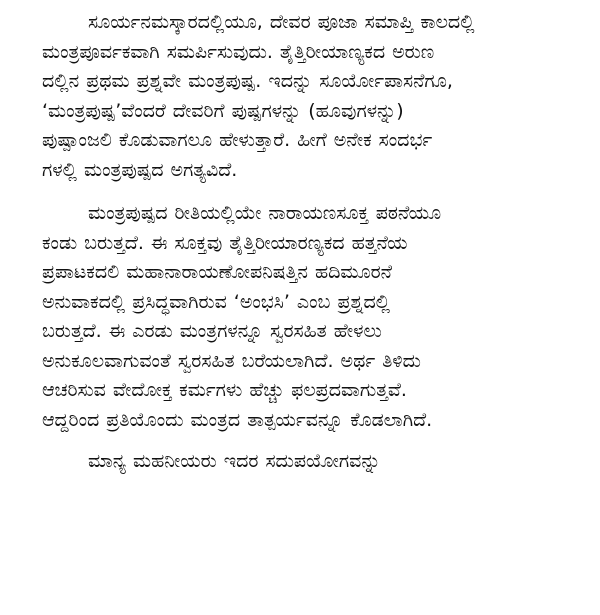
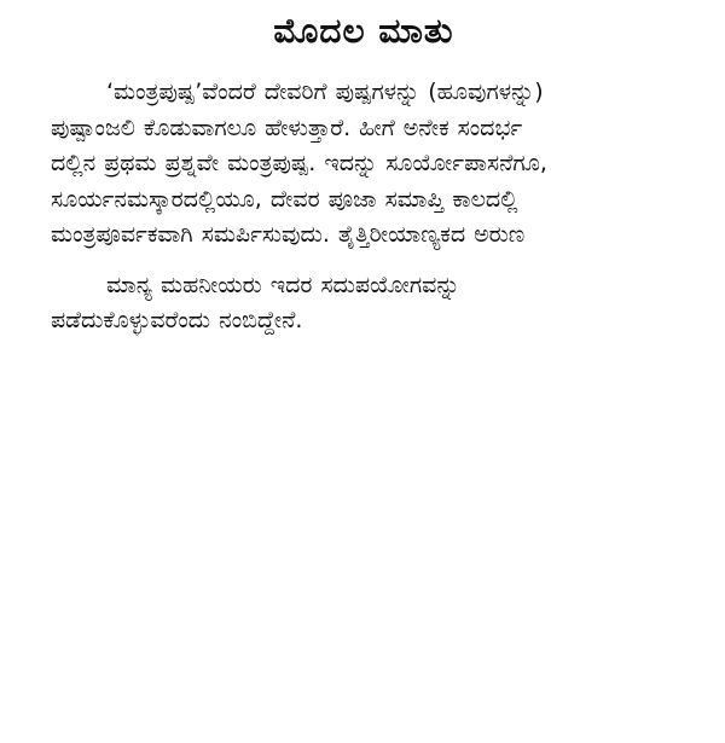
+ ಮೊದಲ ಮಾತು
- ಸೂರ್ಯನಮಸ್ಕಾರದಲ್ಲಿಯೂ, ದೇವರ ಪೂಜಾ ಸಮಾಪ್ತಿ ಕಾಲದಲ್ಲಿ
+ ‘ಮಂತ್ರಪುಷ್ಪ’ವೆಂದರೆ ದೇವರಿಗೆ ಪುಷ್ಪಗಳನ್ನು (ಹೂವುಗಳನ್ನು)
- ಮಂತ್ರಪೂರ್ವಕವಾಗಿ ಸಮರ್ಪಿಸುವುದು. ತೈತ್ತಿರೀಯಾಣ್ಯಕದ ಅರುಣ
+ ಪುಷ್ಪಾಂಜಲಿ ಕೊಡುವಾಗಲೂ ಹೇಳುತ್ತಾರೆ. ಹೀಗೆ ಅನೇಕ ಸಂದರ್ಭ
  ದಲ್ಲಿನ ಪ್ರಥಮ ಪ್ರಶ್ನವೇ ಮಂತ್ರಪುಷ್ಪ. ಇದನ್ನು ಸೂರ್ಯೋಪಾಸನೆಗೂ,
- ‘ಮಂತ್ರಪುಷ್ಪ’ವೆಂದರೆ ದೇವರಿಗೆ ಪುಷ್ಪಗಳನ್ನು (ಹೂವುಗಳನ್ನು)
+ ಸೂರ್ಯನಮಸ್ಕಾರದಲ್ಲಿಯೂ, ದೇವರ ಪೂಜಾ ಸಮಾಪ್ತಿ ಕಾಲದಲ್ಲಿ
- ಪುಷ್ಪಾಂಜಲಿ ಕೊಡುವಾಗಲೂ ಹೇಳುತ್ತಾರೆ. ಹೀಗೆ ಅನೇಕ ಸಂದರ್ಭ
+ ಮಂತ್ರಪೂರ್ವಕವಾಗಿ ಸಮರ್ಪಿಸುವುದು. ತೈತ್ತಿರೀಯಾಣ್ಯಕದ ಅರುಣ
- ಗಳಲ್ಲಿ ಮಂತ್ರಪುಷ್ಪದ ಅಗತ್ಯವಿದೆ.
- ಮಂತ್ರಪುಷ್ಪದ ರೀತಿಯಲ್ಲಿಯೇ ನಾರಾಯಣಸೂಕ್ತ ಪಠನೆಯೂ
- ಕಂಡು ಬರುತ್ತದೆ. ಈ ಸೂಕ್ತವು ತೈತ್ತಿರೀಯಾರಣ್ಯಕದ ಹತ್ತನೆಯ
- ಪ್ರಪಾಟಕದಲಿ ಮಹಾನಾರಾಯಣೋಪನಿಷತ್ತಿನ ಹದಿಮೂರನೆ
- ಅನುವಾಕದಲ್ಲಿ ಪ್ರಸಿದ್ಧವಾಗಿರುವ ‘ಅಂಭಸಿ’ ಎಂಬ ಪ್ರಶ್ನದಲ್ಲಿ
- ಬರುತ್ತದೆ. ಈ ಎರಡು ಮಂತ್ರಗಳನ್ನೂ ಸ್ವರಸಹಿತ ಹೇಳಲು
- ಅನುಕೂಲವಾಗುವಂತೆ ಸ್ವರಸಹಿತ ಬರೆಯಲಾಗಿದೆ. ಅರ್ಥ ತಿಳಿದು
- ಆಚರಿಸುವ ವೇದೋಕ್ತ ಕರ್ಮಗಳು ಹೆಚ್ಚು ಫಲಪ್ರದವಾಗುತ್ತವೆ.
- ಆದ್ದರಿಂದ ಪ್ರತಿಯೊಂದು ಮಂತ್ರದ ತಾತ್ಪರ್ಯವನ್ನೂ ಕೊಡಲಾಗಿದೆ.
  ಮಾನ್ಯ ಮಹನೀಯರು ಇದರ ಸದುಪಯೋಗವನ್ನು
+ ಪಡೆದುಕೊಳ್ಳುವರೆಂದು ನಂಬಿದ್ದೇನೆ.
